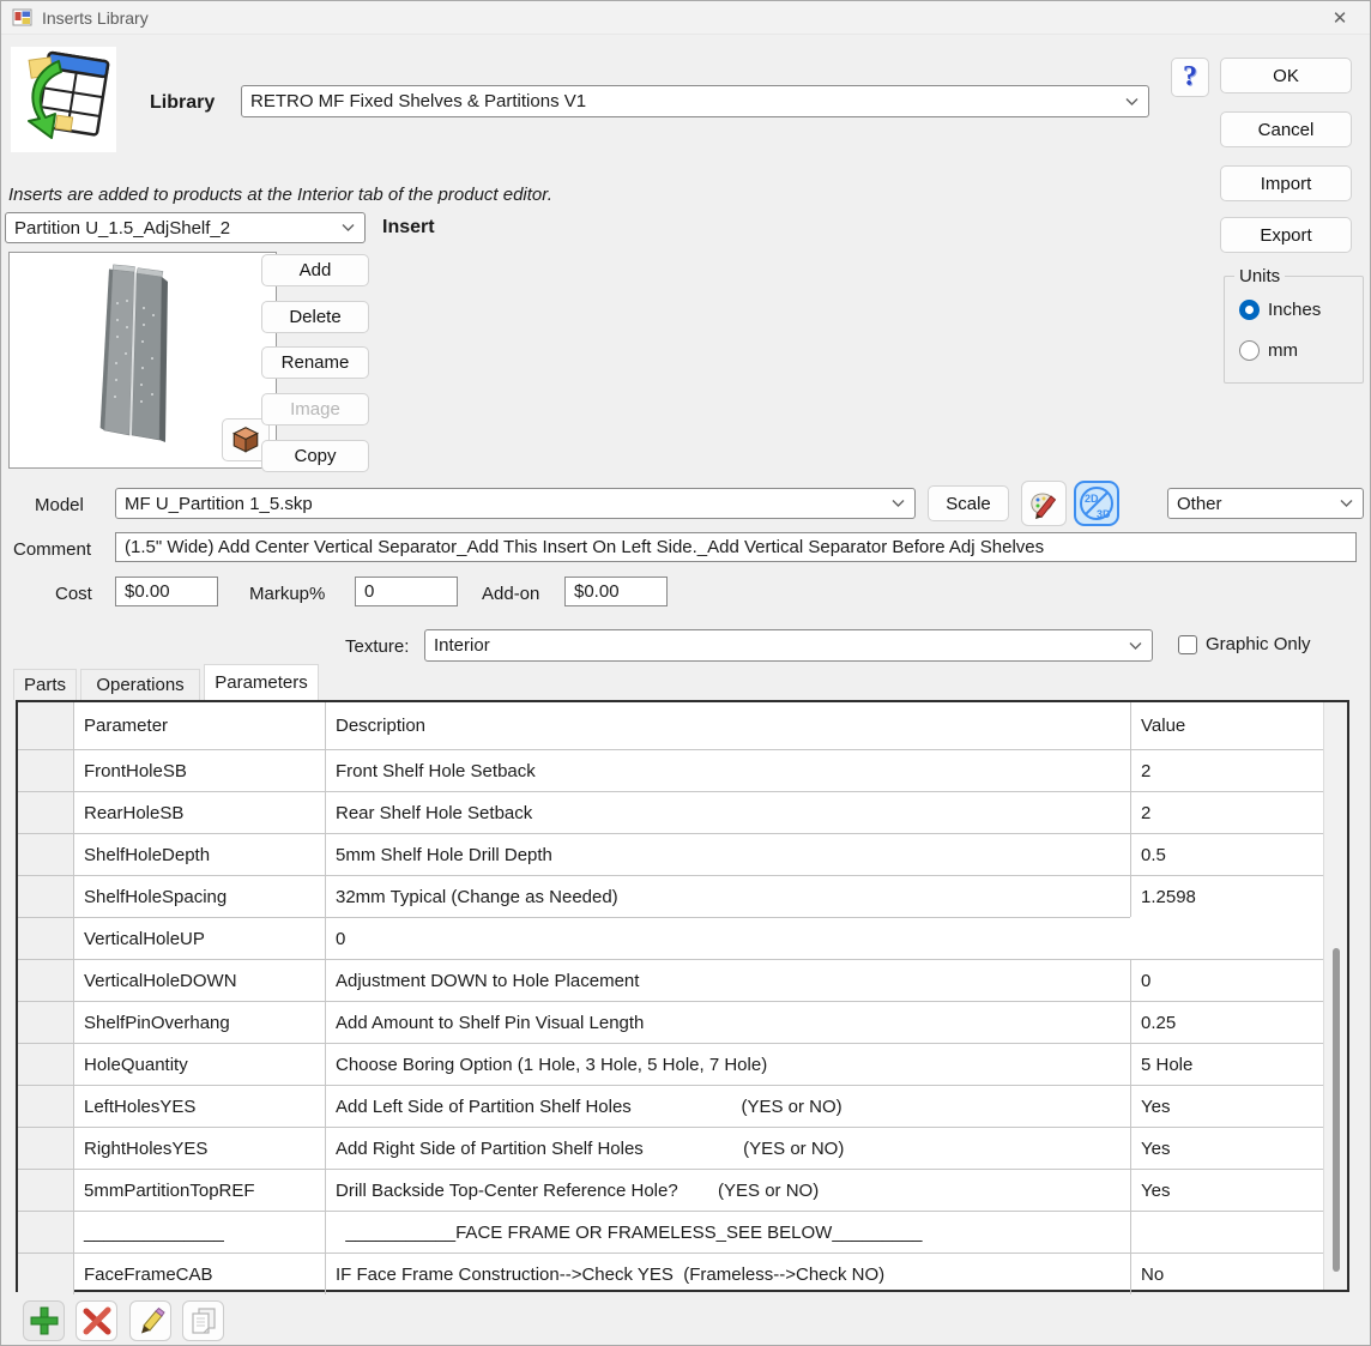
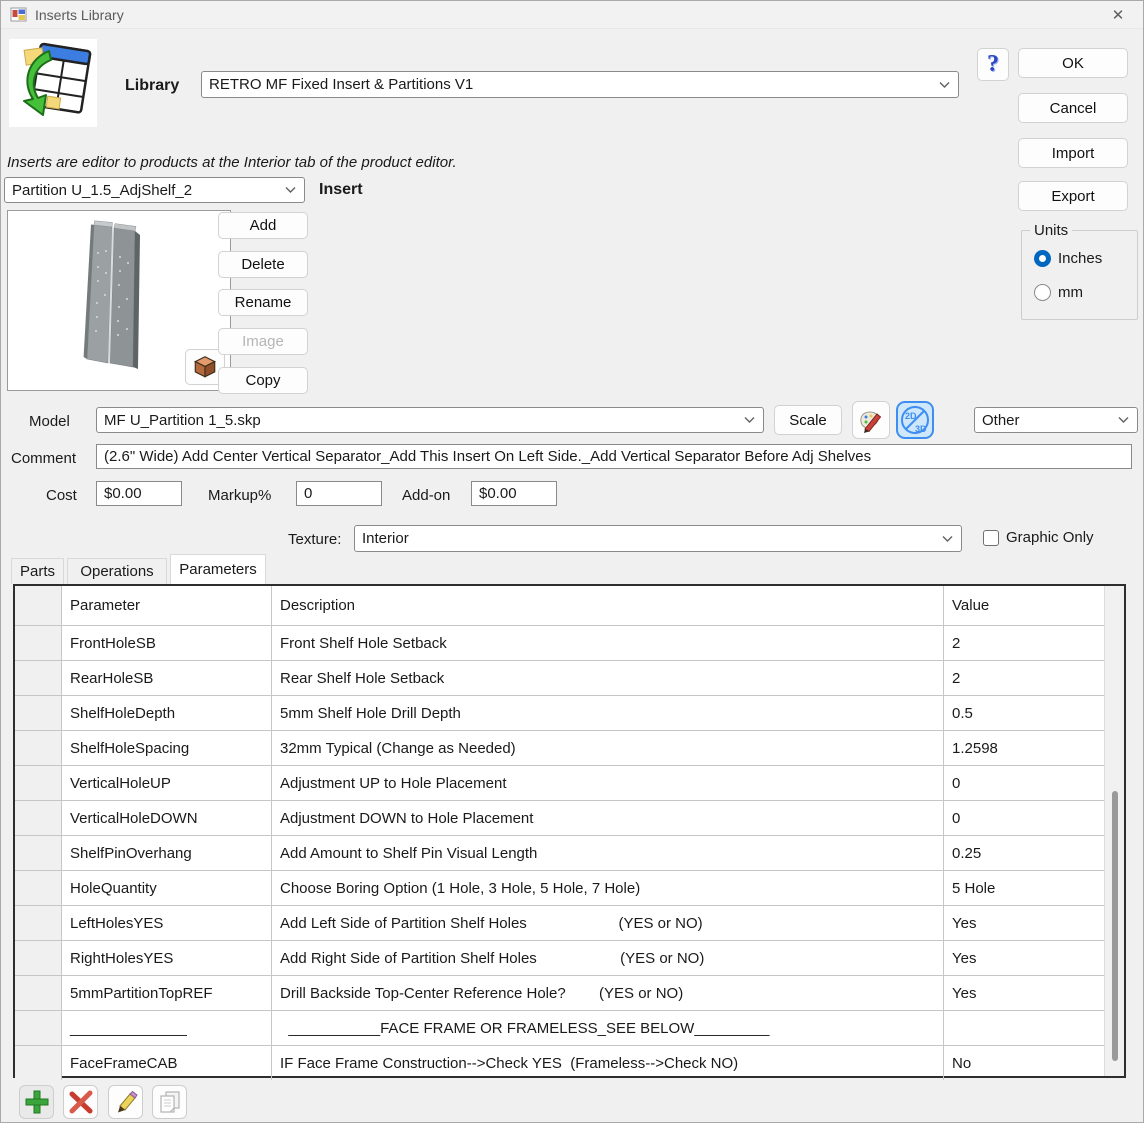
  Inserts Library
  ✕
  Library
- RETRO MF Fixed Shelves & Partitions V1
+ RETRO MF Fixed Insert & Partitions V1
  ?
  OK
  Cancel
  Import
  Export
  Units
  Inches
  mm
- Inserts are added to products at the Interior tab of the product editor.
+ Inserts are editor to products at the Interior tab of the product editor.
  Partition U_1.5_AdjShelf_2
  Insert
  Add
  Delete
  Rename
  Image
  Copy
  Model
  MF U_Partition 1_5.skp
  Scale
  2D
  3D
  Other
  Comment
- (1.5" Wide) Add Center Vertical Separator_Add This Insert On Left Side._Add Vertical Separator Before Adj Shelves
+ (2.6" Wide) Add Center Vertical Separator_Add This Insert On Left Side._Add Vertical Separator Before Adj Shelves
  Cost
  $0.00
  Markup%
  0
  Add-on
  $0.00
  Texture:
  Interior
  Graphic Only
  Parts
  Operations
  Parameters
  Parameter
  Description
  Value
  FrontHoleSB
  Front Shelf Hole Setback
  2
  RearHoleSB
  Rear Shelf Hole Setback
  2
  ShelfHoleDepth
  5mm Shelf Hole Drill Depth
  0.5
  ShelfHoleSpacing
  32mm Typical (Change as Needed)
  1.2598
  VerticalHoleUP
+ Adjustment UP to Hole Placement
  0
  VerticalHoleDOWN
  Adjustment DOWN to Hole Placement
  0
  ShelfPinOverhang
  Add Amount to Shelf Pin Visual Length
  0.25
  HoleQuantity
  Choose Boring Option (1 Hole, 3 Hole, 5 Hole, 7 Hole)
  5 Hole
  LeftHolesYES
  Add Left Side of Partition Shelf Holes (YES or NO)
  Yes
  RightHolesYES
  Add Right Side of Partition Shelf Holes (YES or NO)
  Yes
  5mmPartitionTopREF
  Drill Backside Top-Center Reference Hole? (YES or NO)
  Yes
  ______________
  ___________FACE FRAME OR FRAMELESS_SEE BELOW_________
  FaceFrameCAB
  IF Face Frame Construction-->Check YES (Frameless-->Check NO)
  No
